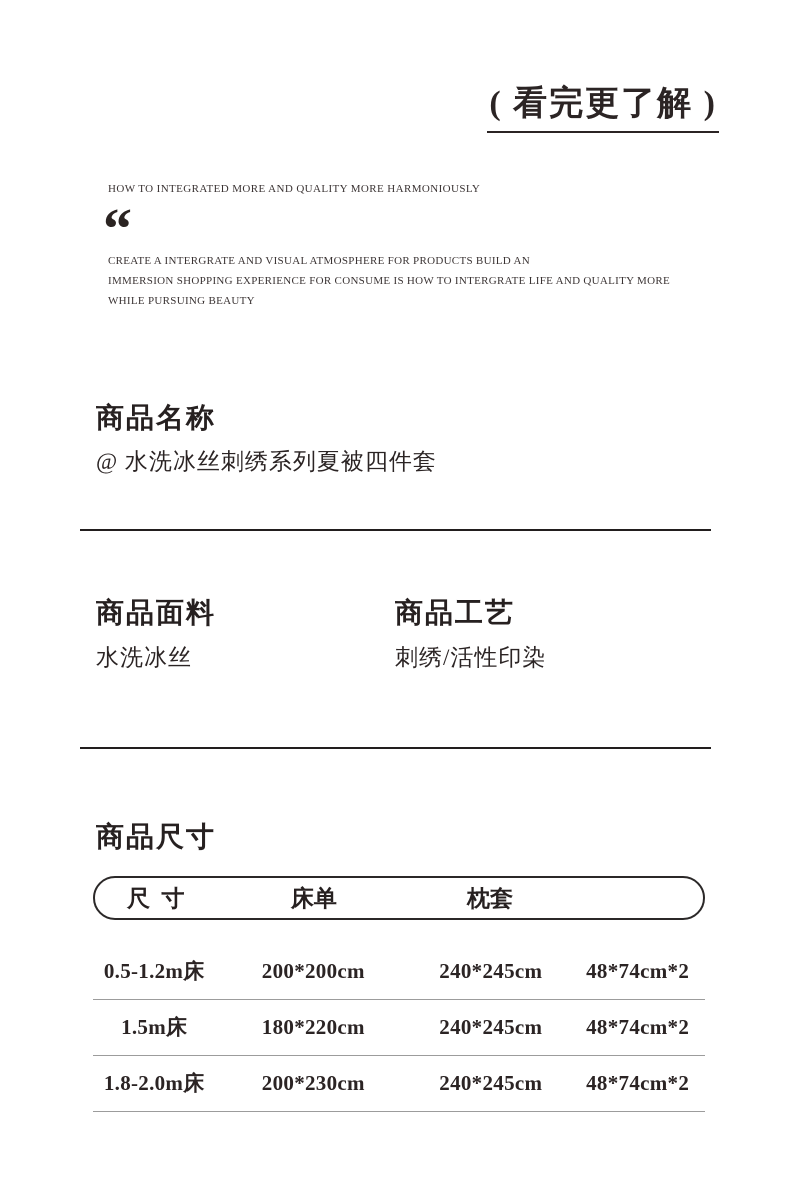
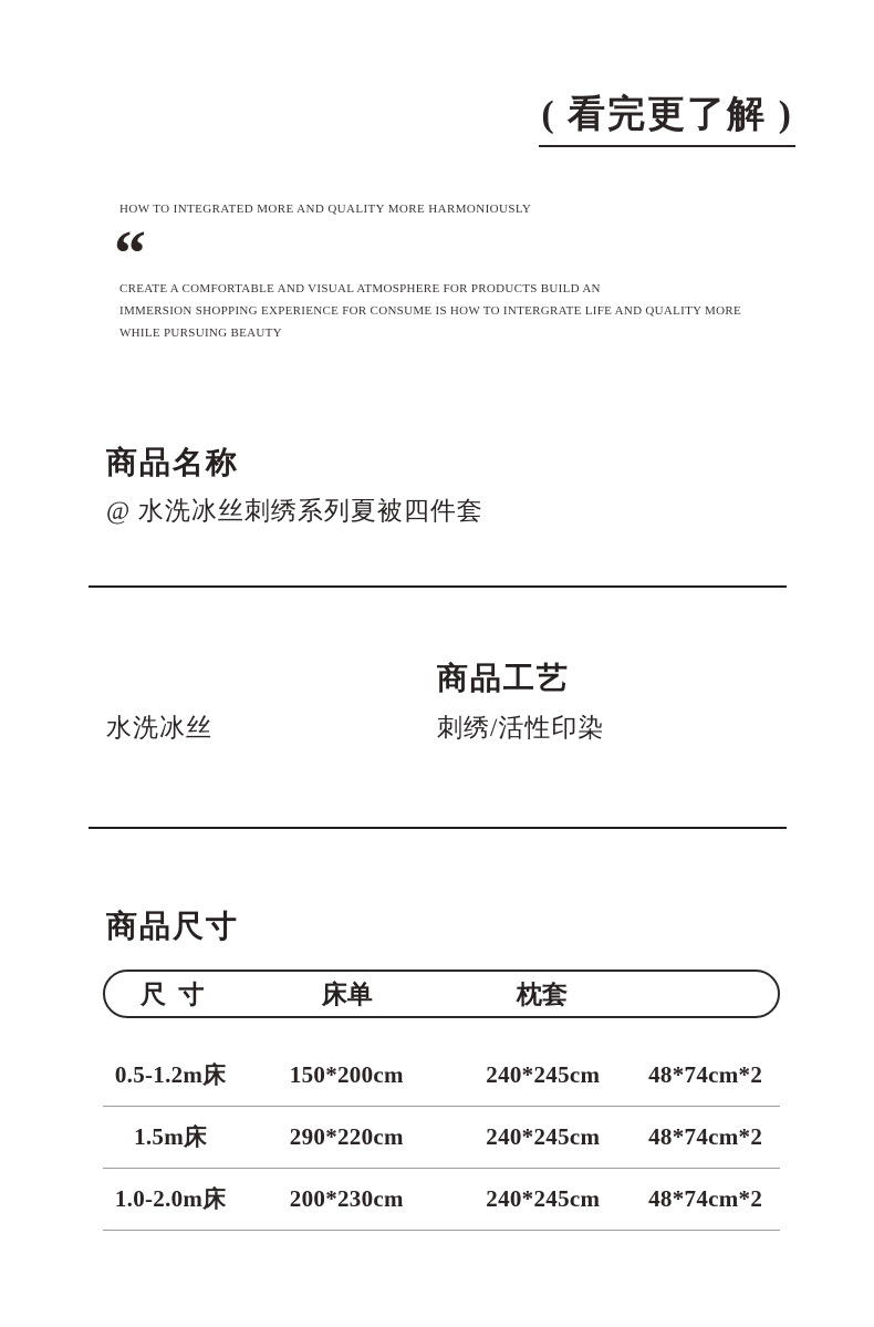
  ( 看完更了解 )
  HOW TO INTEGRATED MORE AND QUALITY MORE HARMONIOUSLY
  “
- CREATE A INTERGRATE AND VISUAL ATMOSPHERE FOR PRODUCTS BUILD AN
+ CREATE A COMFORTABLE AND VISUAL ATMOSPHERE FOR PRODUCTS BUILD AN
  IMMERSION SHOPPING EXPERIENCE FOR CONSUME IS HOW TO INTERGRATE LIFE AND QUALITY MORE
  WHILE PURSUING BEAUTY
  商品名称
  @ 水洗冰丝刺绣系列夏被四件套
- 商品面料
  水洗冰丝
  商品工艺
  刺绣/活性印染
  商品尺寸
  尺 寸
  床单
  枕套
  0.5-1.2m床
- 200*200cm
+ 150*200cm
  240*245cm
  48*74cm*2
  1.5m床
- 180*220cm
+ 290*220cm
  240*245cm
  48*74cm*2
- 1.8-2.0m床
+ 1.0-2.0m床
  200*230cm
  240*245cm
  48*74cm*2
